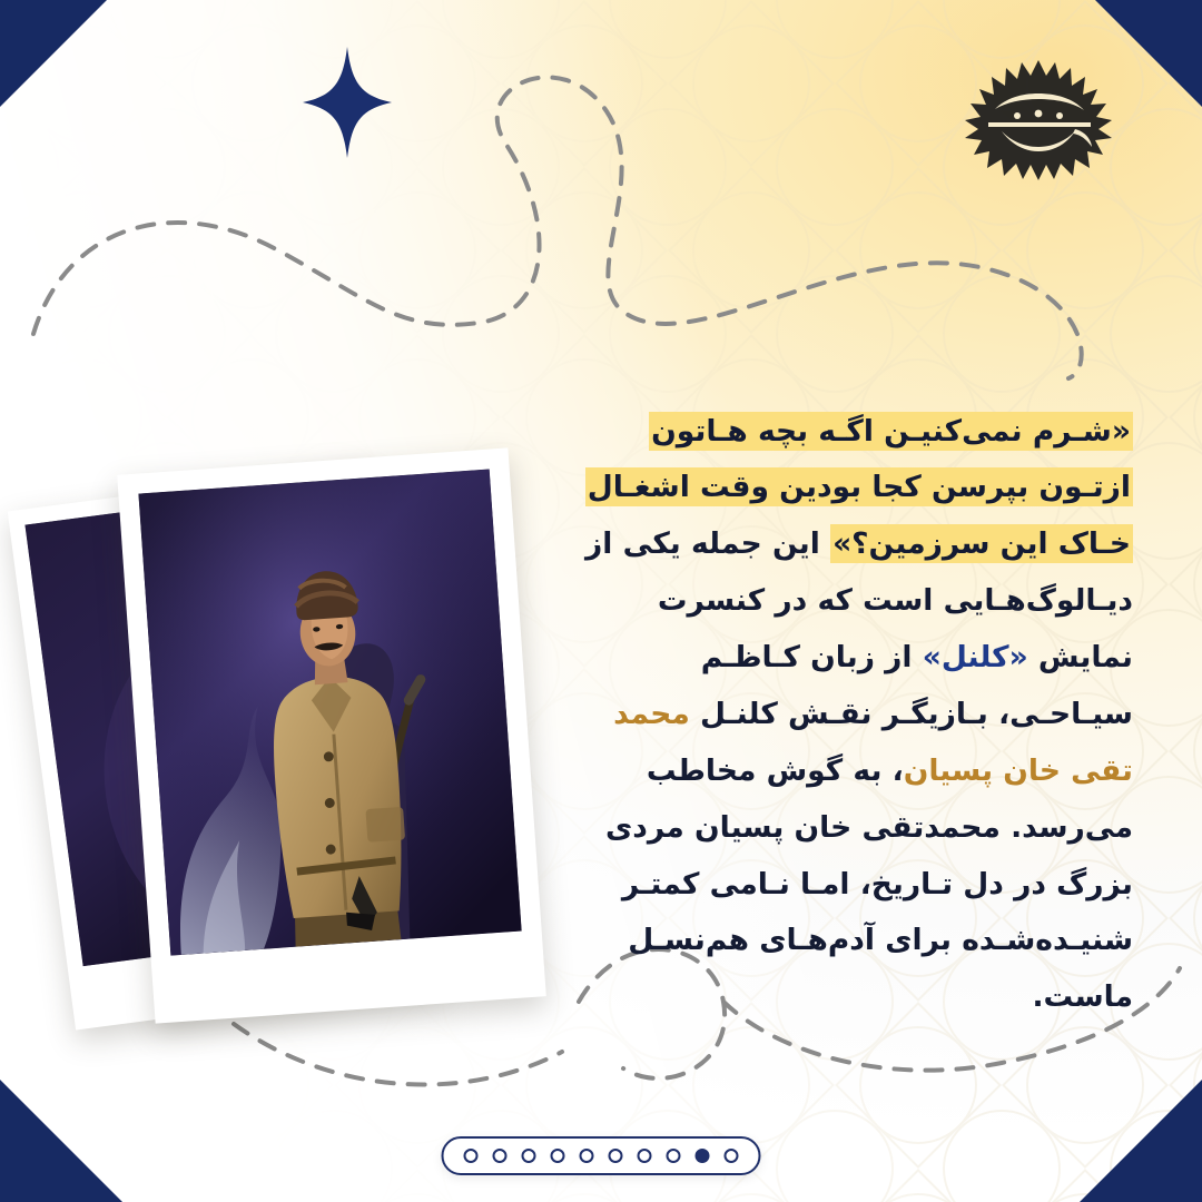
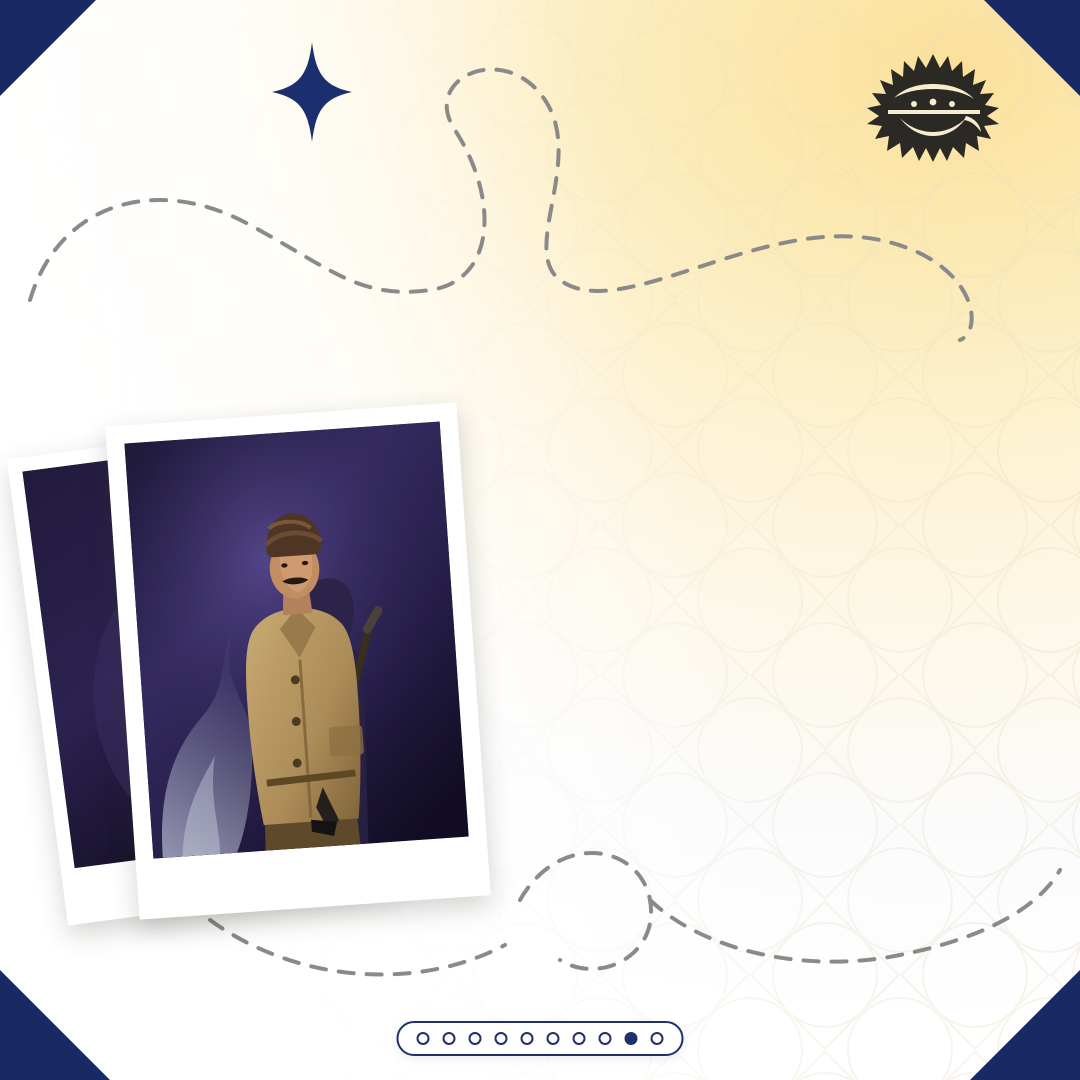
- «شـرم نمی‌کنیـن اگـه بچه هـاتون ازتـون بپرسن کجا بودین وقت اشغـال خـاک این سرزمین؟» این جمله یکی از دیـالوگ‌هـایی است که در کنسرت نمایش «کلنل» از زبان کـاظـم سیـاحـی، بـازیگـر نقـش کلنـل محمد تقی خان پسیان، به گوش مخاطب می‌رسد. محمدتقی خان پسیان مردی بزرگ در دل تـاریخ، امـا نـامی کمتـر شنیـده‌شـده برای آدم‌هـای هم‌نسـل ماست.
